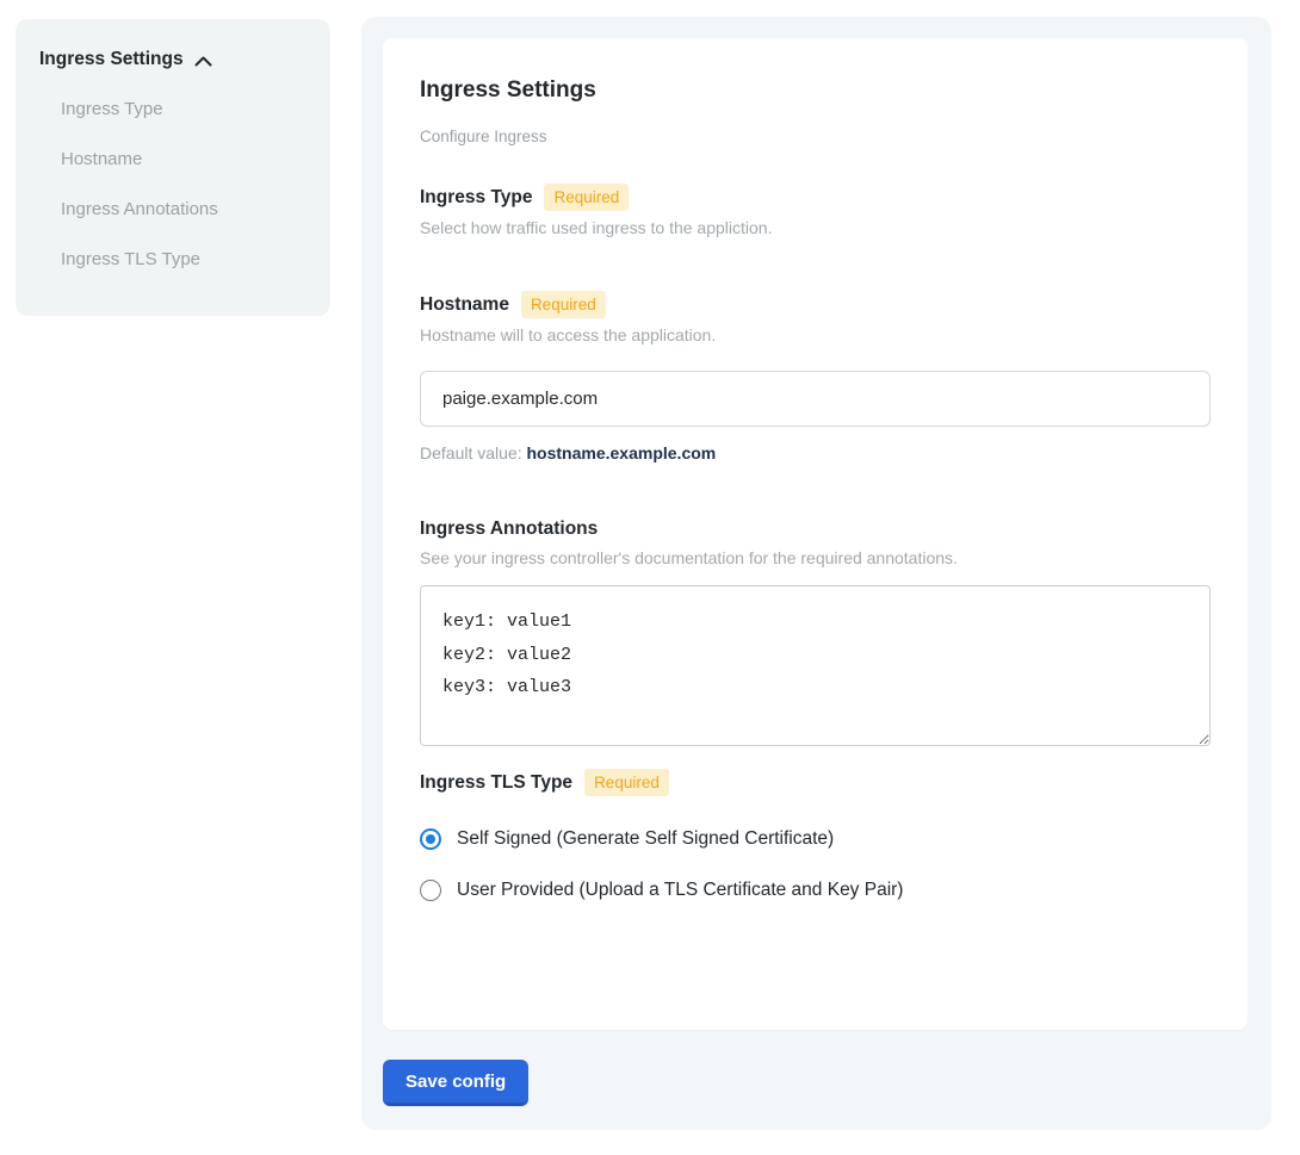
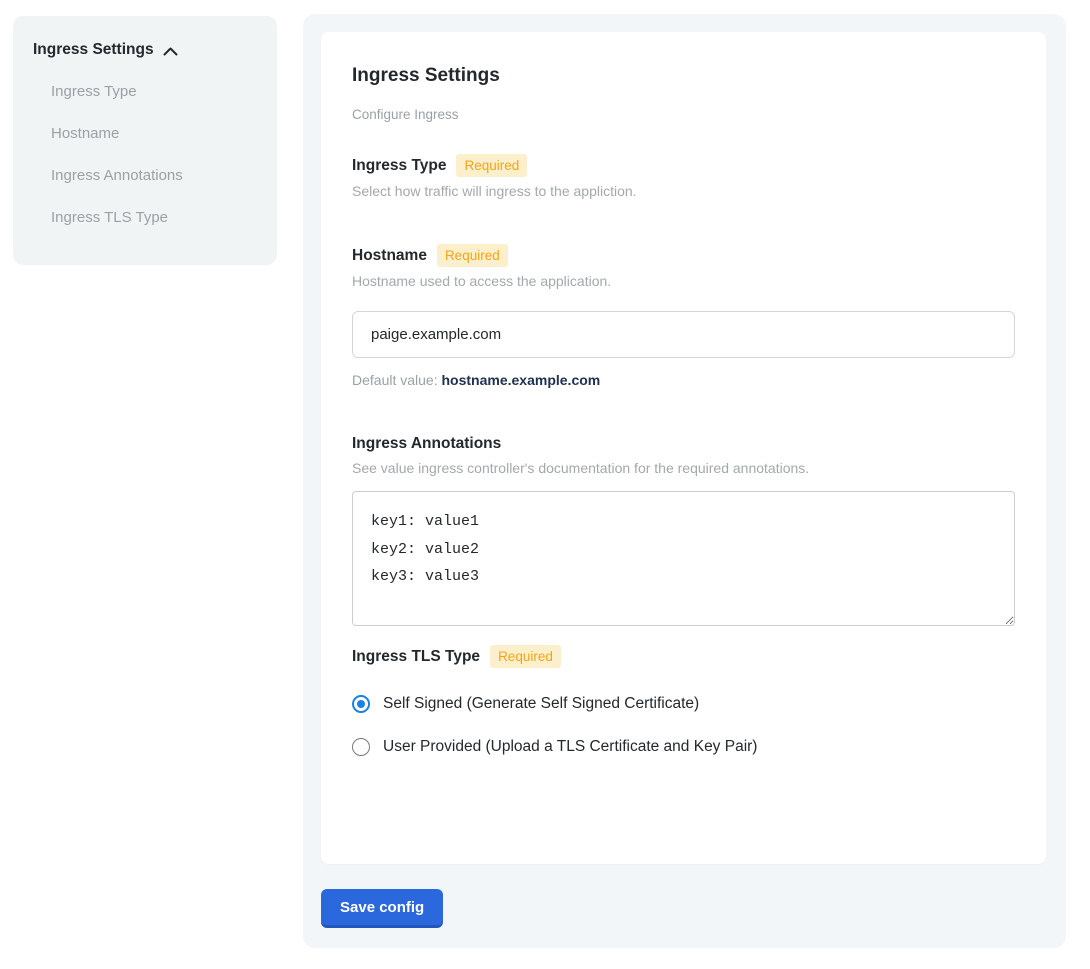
  Ingress Settings
  Ingress Type
  Hostname
  Ingress Annotations
  Ingress TLS Type
  Ingress Settings
  Configure Ingress
  Ingress Type
  Required
- Select how traffic used ingress to the appliction.
+ Select how traffic will ingress to the appliction.
  Hostname
  Required
- Hostname will to access the application.
+ Hostname used to access the application.
  paige.example.com
  Default value: hostname.example.com
  Ingress Annotations
- See your ingress controller's documentation for the required annotations.
+ See value ingress controller's documentation for the required annotations.
  key1: value1
  key2: value2
  key3: value3
  Ingress TLS Type
  Required
  Self Signed (Generate Self Signed Certificate)
  User Provided (Upload a TLS Certificate and Key Pair)
  Save config
